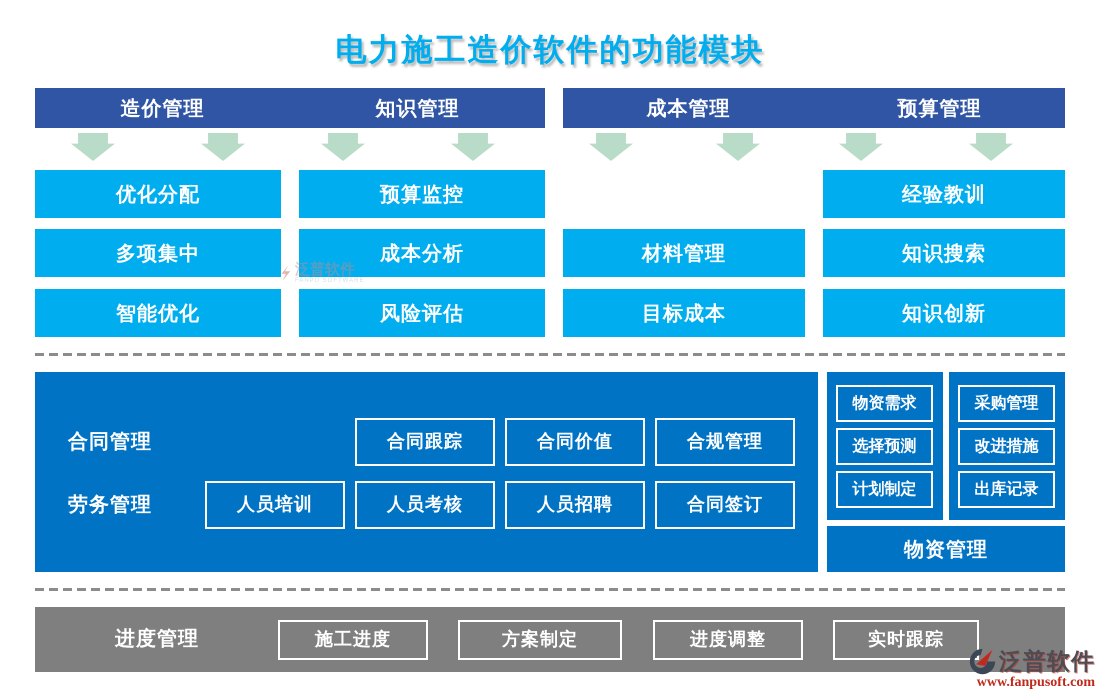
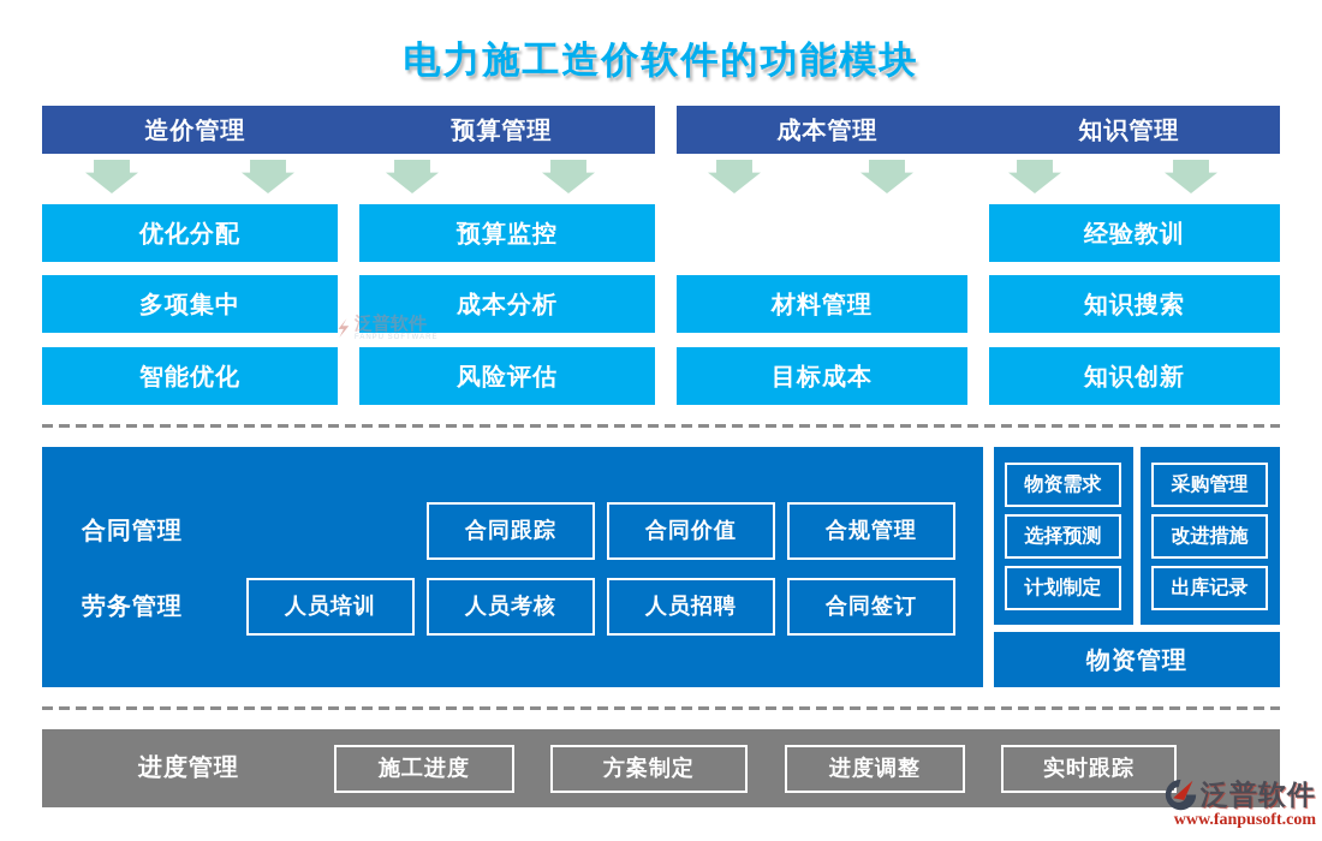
  电力施工造价软件的功能模块
  造价管理
- 知识管理
+ 预算管理
  成本管理
- 预算管理
+ 知识管理
  优化分配
  多项集中
  智能优化
  预算监控
  成本分析
  风险评估
  材料管理
  目标成本
  经验教训
  知识搜索
  知识创新
  泛普软件
  合同管理
  劳务管理
  合同跟踪
  合同价值
  合规管理
  人员培训
  人员考核
  人员招聘
  合同签订
  物资需求
  选择预测
  计划制定
  采购管理
  改进措施
  出库记录
  物资管理
  进度管理
  施工进度
  方案制定
  进度调整
  实时跟踪
  泛普软件
  www.fanpusoft.com
